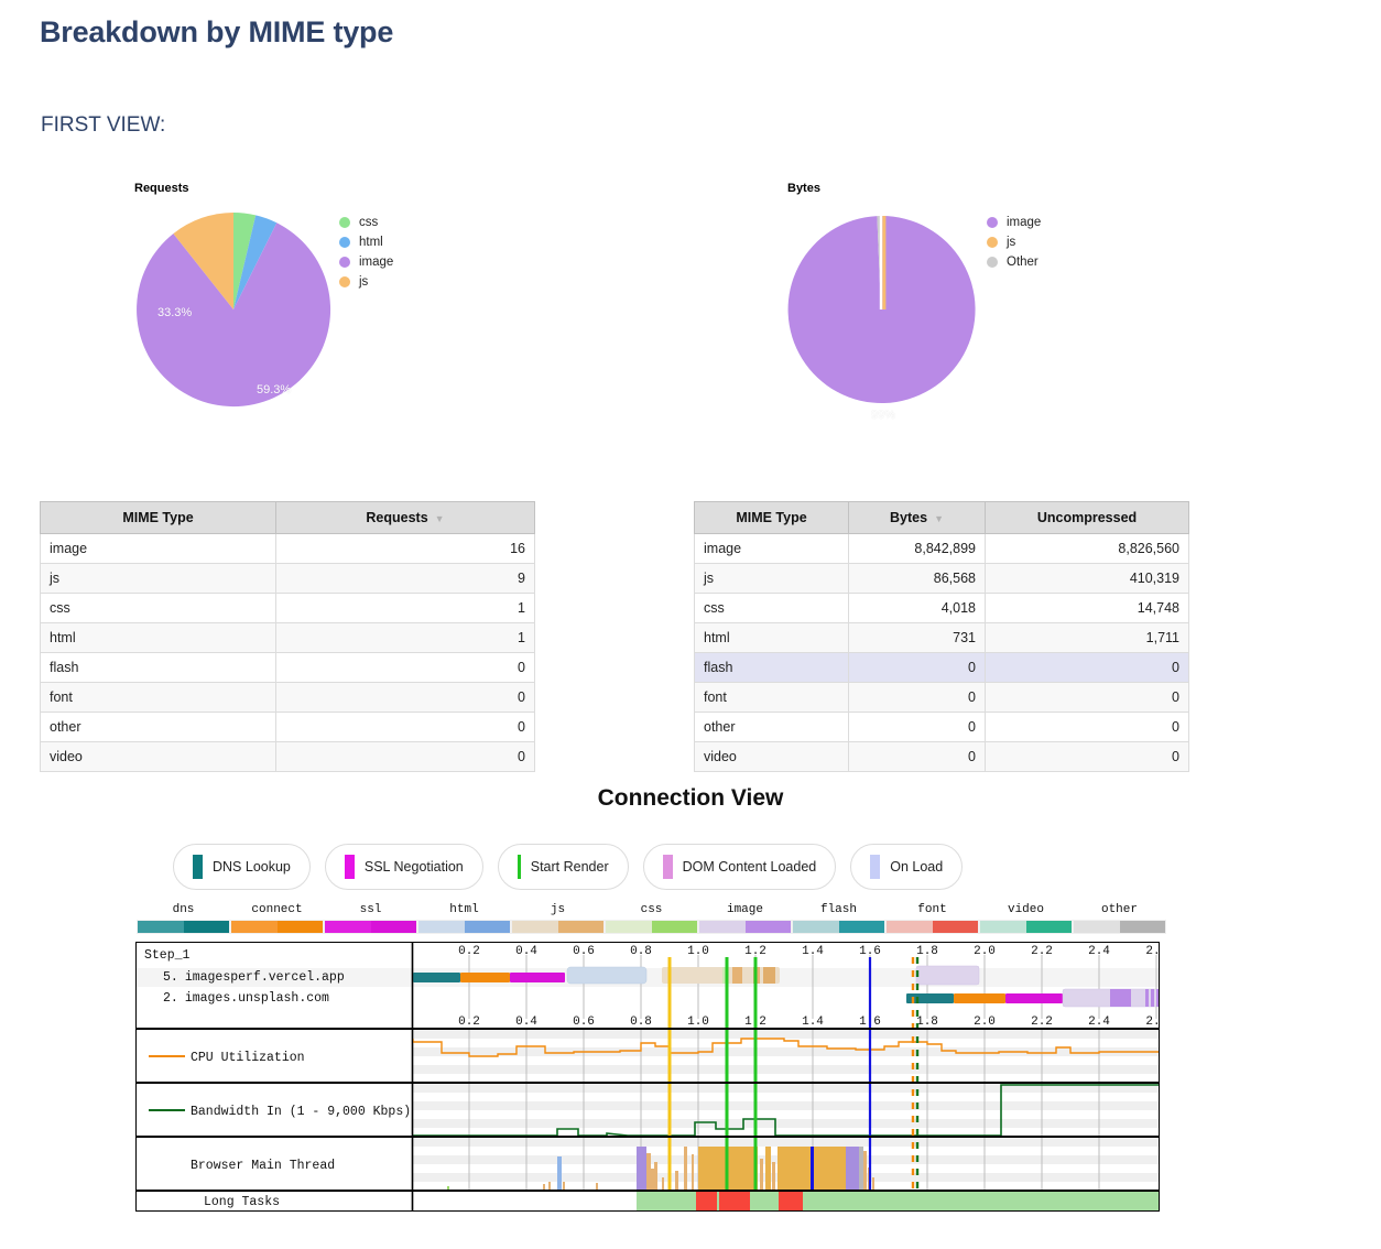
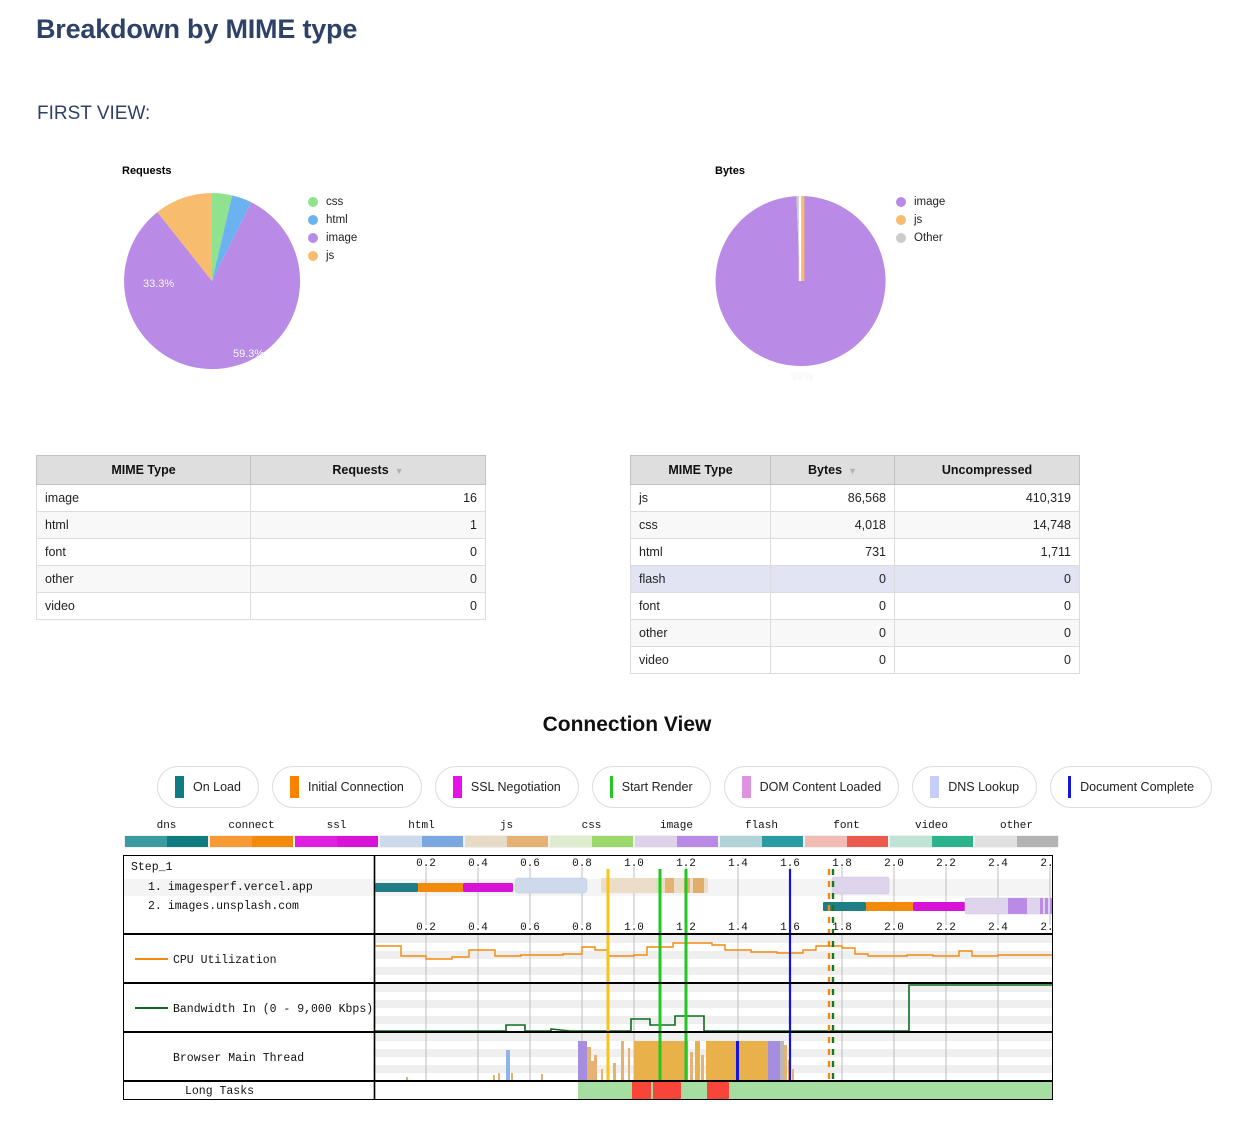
  Breakdown by MIME type
  FIRST VIEW:
  Requests
  33.3%
  59.3%
  css
  html
  image
  js
  Bytes
  image
  js
  Other
  MIME Type	Requests ▼
  image	16
- js	9
- css	1
  html	1
- flash	0
  font	0
  other	0
  video	0
  MIME Type	Bytes ▼	Uncompressed
- image	8,842,899	8,826,560
  js	86,568	410,319
  css	4,018	14,748
  html	731	1,711
  flash	0	0
  font	0	0
  other	0	0
  video	0	0
  Connection View
- DNS Lookup
+ On Load
+ Initial Connection
  SSL Negotiation
  Start Render
  DOM Content Loaded
- On Load
+ DNS Lookup
+ Document Complete
  dns
  connect
  ssl
  html
  js
  css
  image
  flash
  font
  video
  other
  0.2
  0.4
  0.6
  0.8
  1.0
  1.2
  1.4
  1.6
  1.8
  2.0
  2.2
  2.4
  2.
  0.2
  0.4
  0.6
  0.8
  1.0
  1.4
  1.8
  2.0
  2.2
  2.4
  2.
  Step_1
- 5. imagesperf.vercel.app
+ 1. imagesperf.vercel.app
  2. images.unsplash.com
  CPU Utilization
- Bandwidth In (1 - 9,000 Kbps)
+ Bandwidth In (0 - 9,000 Kbps)
  Browser Main Thread
  Long Tasks
